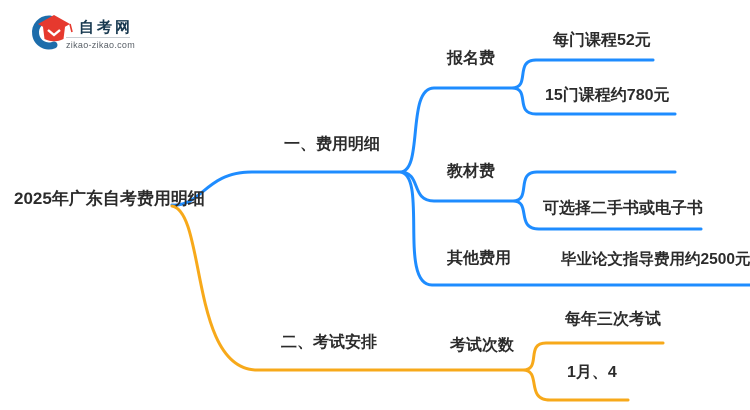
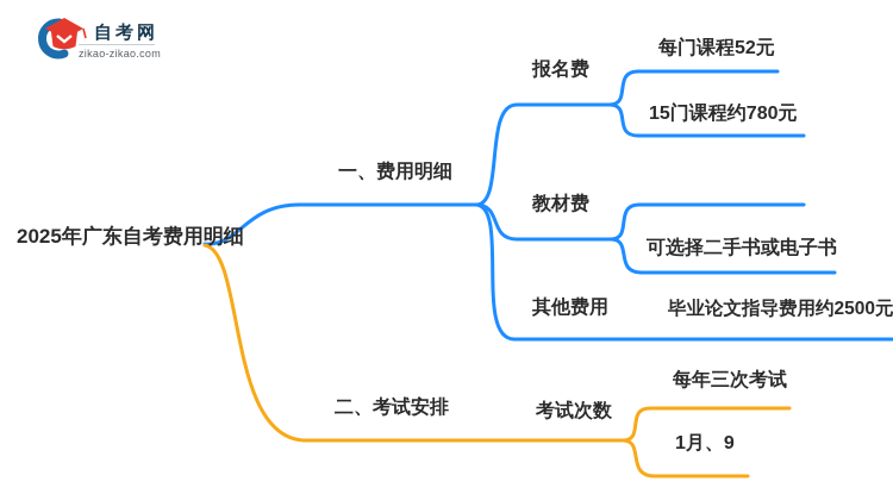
  自考网
  zikao-zikao.com
  2025年广东自考费用明细
  一、费用明细
  报名费
  每门课程52元
  15门课程约780元
  教材费
  可选择二手书或电子书
  其他费用
  毕业论文指导费用约2500元
  二、考试安排
  考试次数
  每年三次考试
- 1月、4
+ 1月、9
